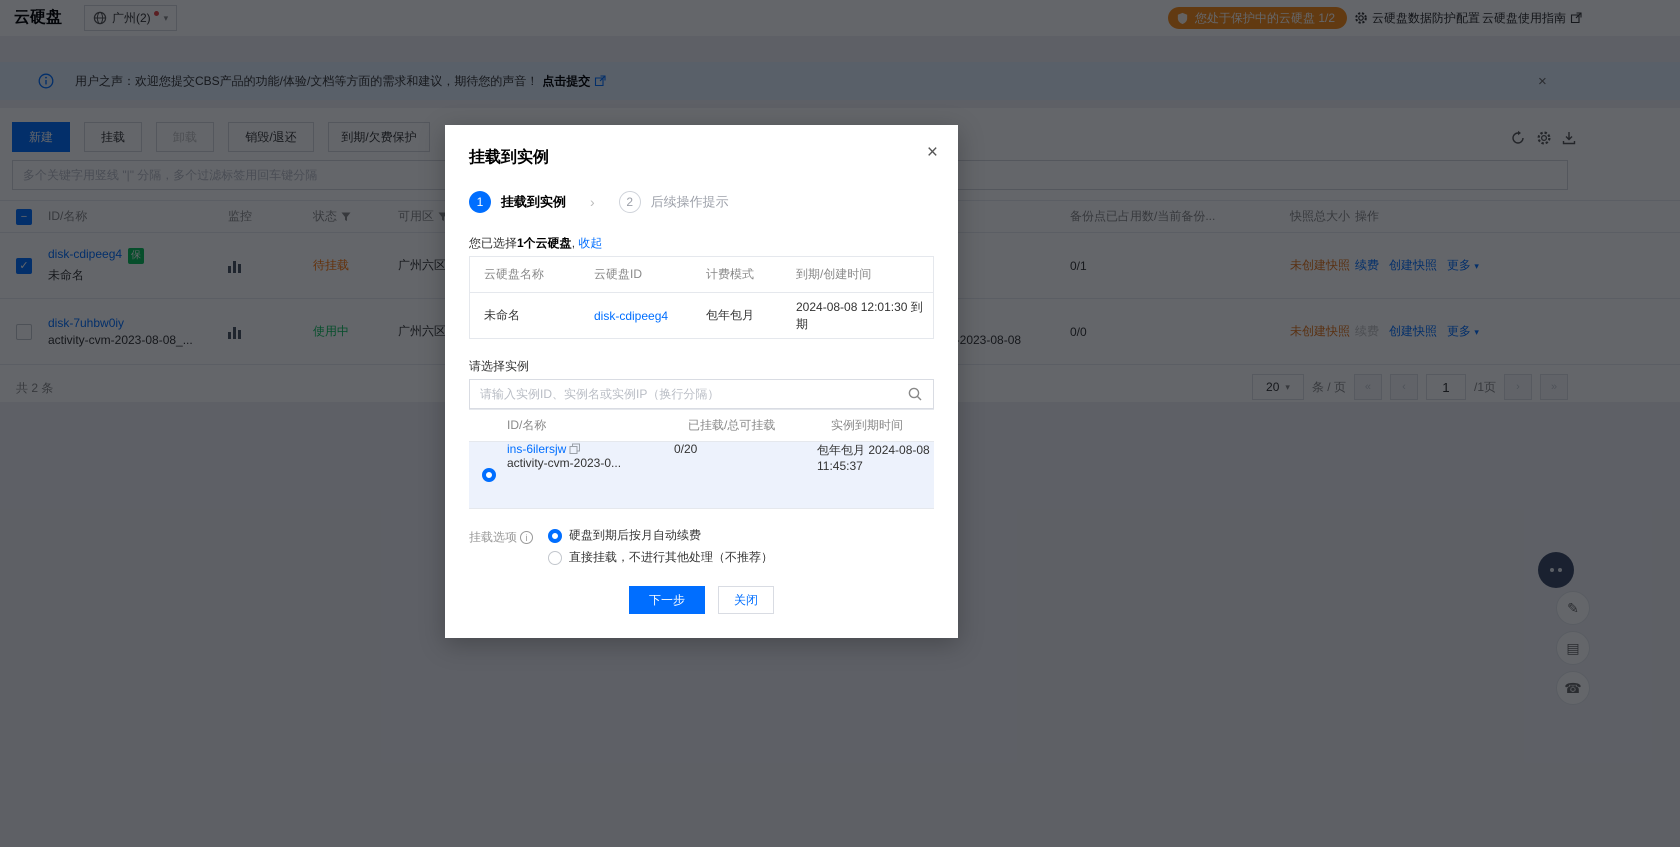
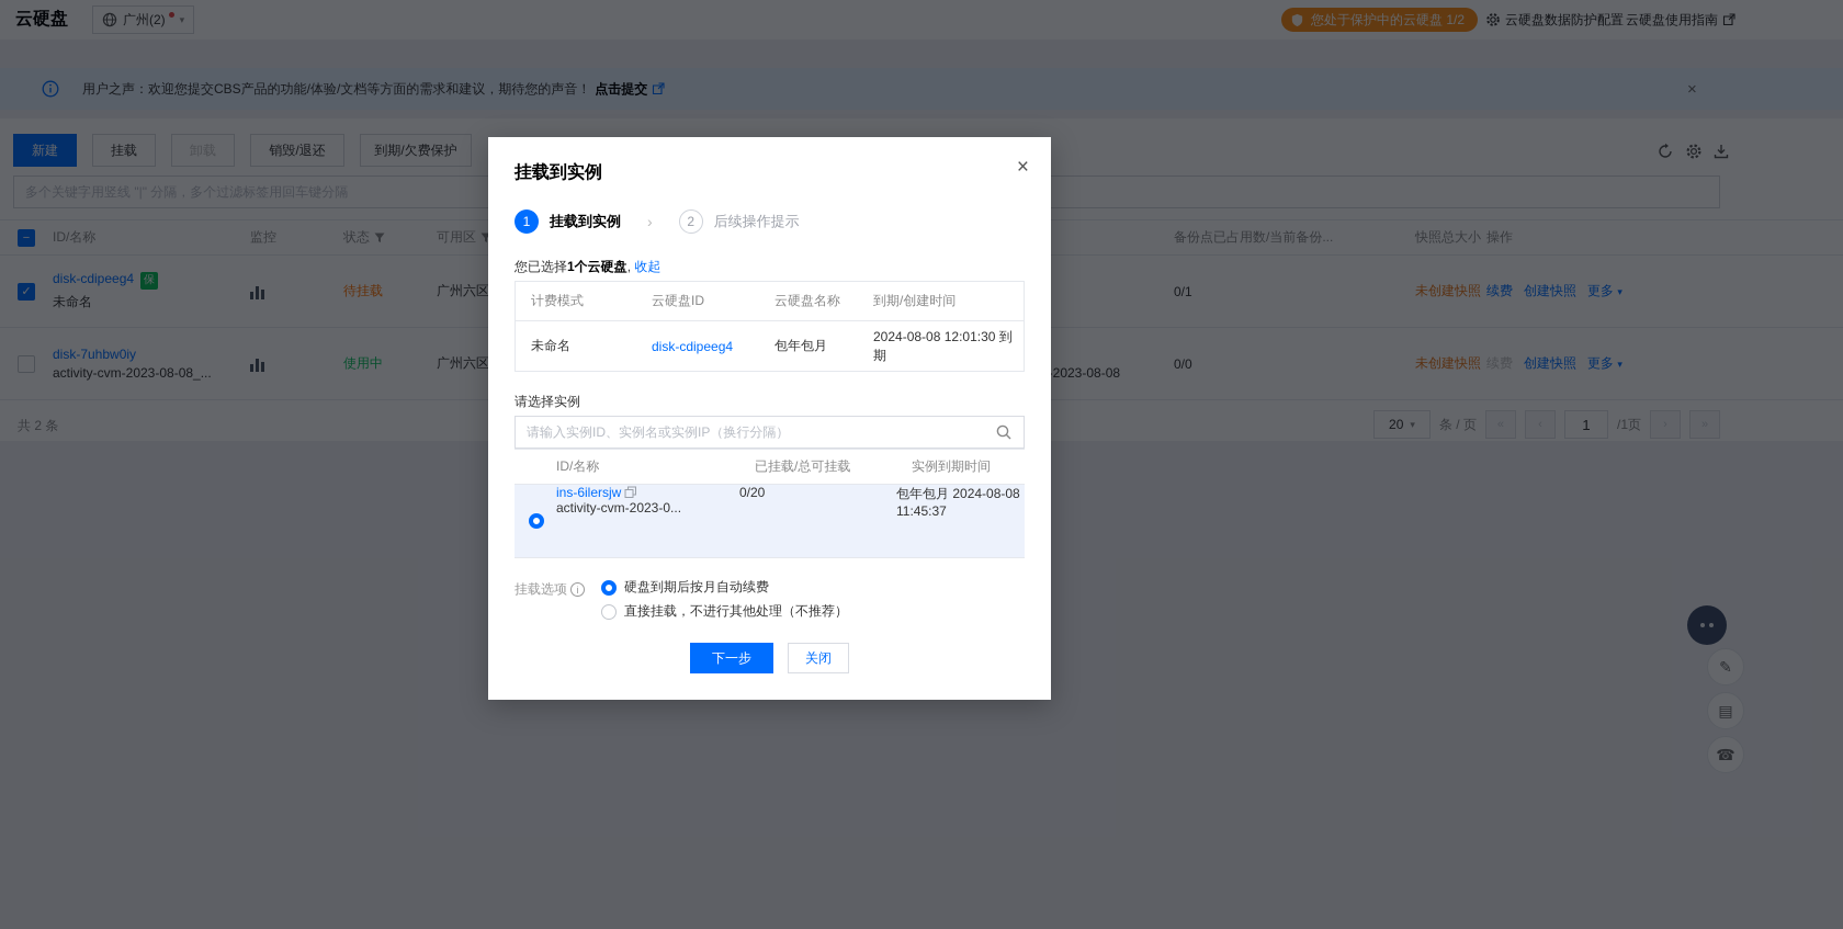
  云硬盘
  广州(2)
  ▾
  您处于保护中的云硬盘 1/2
  云硬盘数据防护配置
  云硬盘使用指南
  用户之声：欢迎您提交CBS产品的功能/体验/文档等方面的需求和建议，期待您的声音！
  点击提交
  ×
  新建
  挂载
  销毁/退还
  到期/欠费保护
  多个关键字用竖线 "|" 分隔，多个过滤标签用回车键分隔
  −
  ID/名称
  监控
  状态
  可用区
  备份点已占用数/当前备份...
  快照总大小
  操作
  ✓
  disk-cdipeeg4 保
  未命名
  待挂载
  广州六区
  0/1
  未创建快照
  续费
  创建快照
  更多 ▾
  disk-7uhbw0iy
  activity-cvm-2023-08-08_...
  使用中
  广州六区
  0/0
  未创建快照
  创建快照
  更多 ▾
  共 2 条
  20
  ▾
  条 / 页
  1
  /1页
  ✎
  ▤
  ☎
  挂载到实例
  ×
  1
  挂载到实例
  ›
  2
  后续操作提示
  您已选择1个云硬盘, 收起
- 云硬盘名称
+ 计费模式
  云硬盘ID
- 计费模式
+ 云硬盘名称
  到期/创建时间
  未命名
  disk-cdipeeg4
  包年包月
  2024-08-08 12:01:30 到期
  请选择实例
  请输入实例ID、实例名或实例IP（换行分隔）
  ID/名称
  已挂载/总可挂载
  实例到期时间
  ins-6ilersjw
  activity-cvm-2023-0...
  0/20
  包年包月 2024-08-08 11:45:37
  挂载选项
  i
  硬盘到期后按月自动续费
  直接挂载，不进行其他处理（不推荐）
  下一步
  关闭
